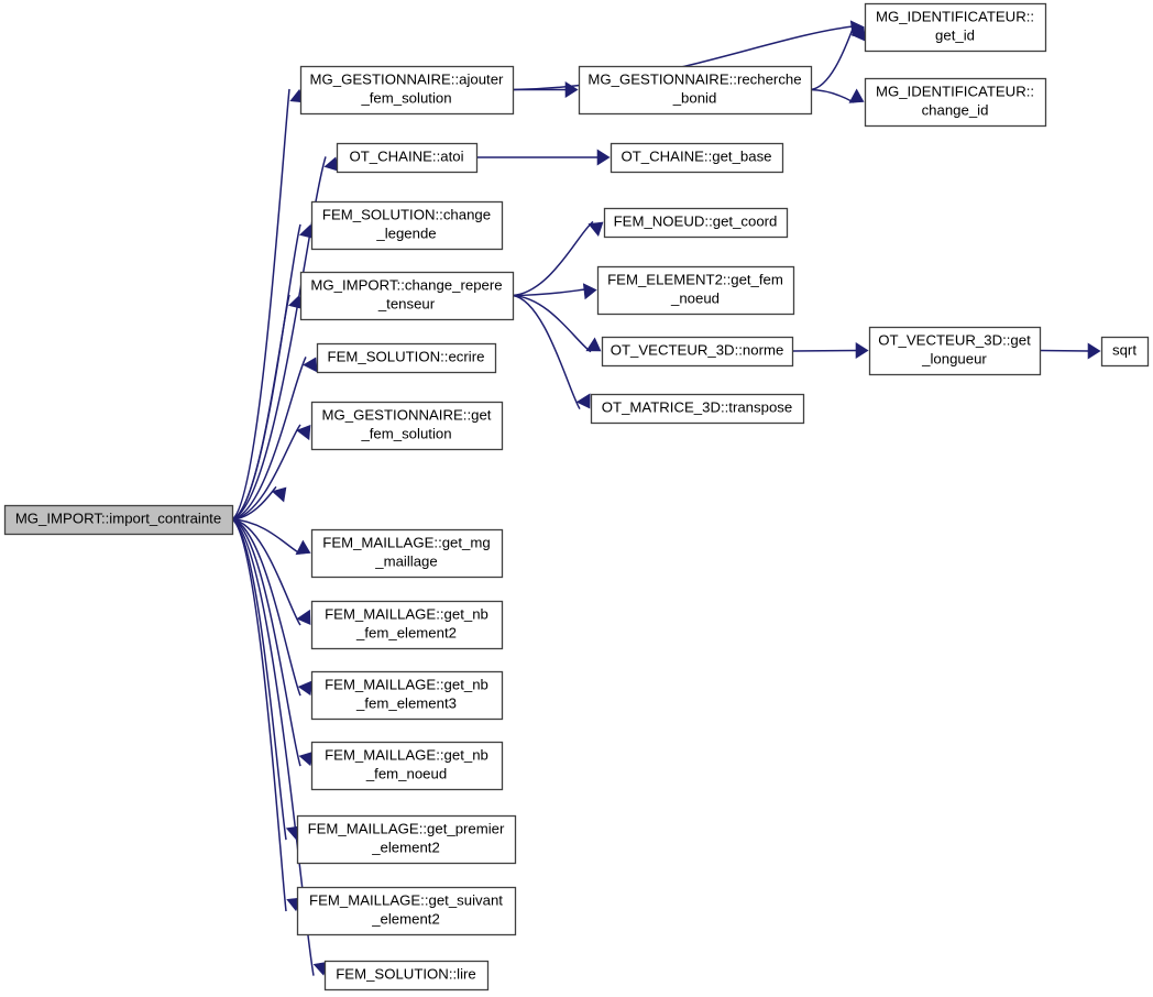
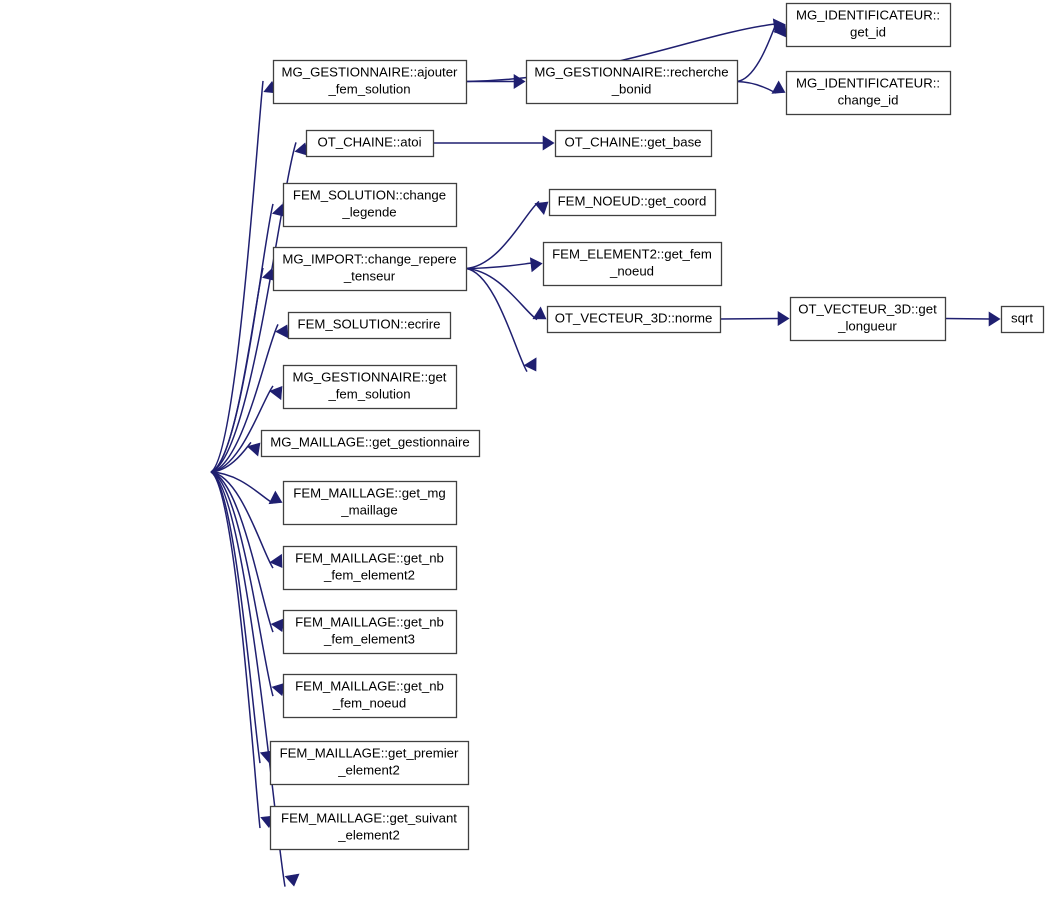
- MG_IMPORT::import_contrainte
  MG_GESTIONNAIRE::ajouter
  _fem_solution
  OT_CHAINE::atoi
  FEM_SOLUTION::change
  _legende
  MG_IMPORT::change_repere
  _tenseur
  FEM_SOLUTION::ecrire
  MG_GESTIONNAIRE::get
  _fem_solution
+ MG_MAILLAGE::get_gestionnaire
  FEM_MAILLAGE::get_mg
  _maillage
  FEM_MAILLAGE::get_nb
  _fem_element2
  FEM_MAILLAGE::get_nb
  _fem_element3
  FEM_MAILLAGE::get_nb
  _fem_noeud
  FEM_MAILLAGE::get_premier
  _element2
  FEM_MAILLAGE::get_suivant
  _element2
- FEM_SOLUTION::lire
  MG_GESTIONNAIRE::recherche
  _bonid
  OT_CHAINE::get_base
  FEM_NOEUD::get_coord
  FEM_ELEMENT2::get_fem
  _noeud
  OT_VECTEUR_3D::norme
- OT_MATRICE_3D::transpose
  MG_IDENTIFICATEUR::
  get_id
  MG_IDENTIFICATEUR::
  change_id
  OT_VECTEUR_3D::get
  _longueur
  sqrt
